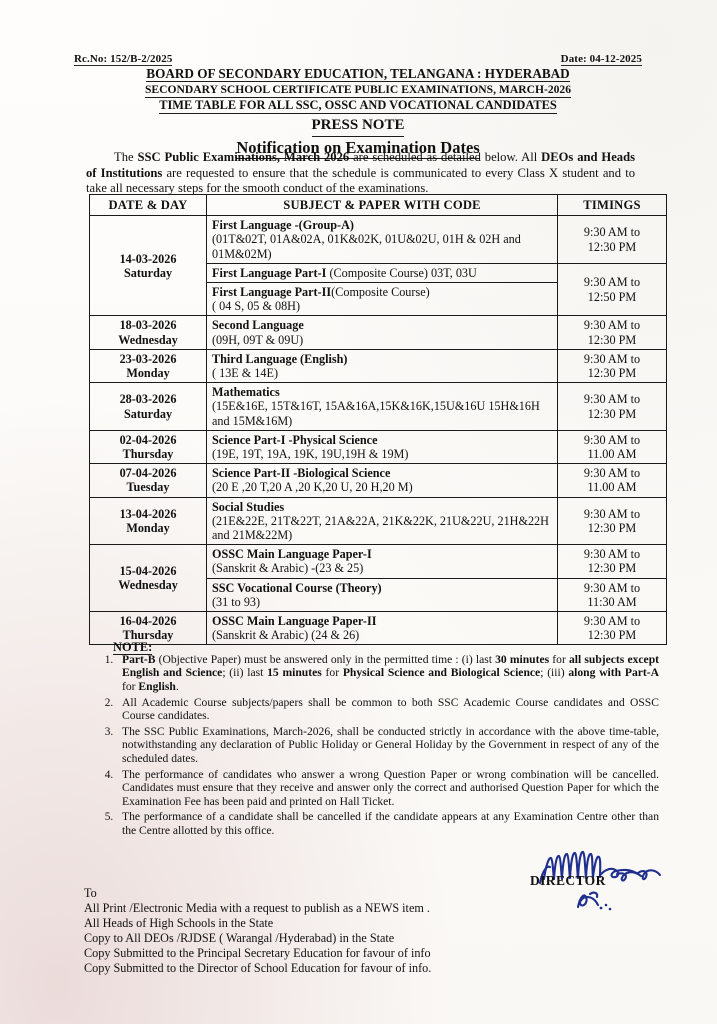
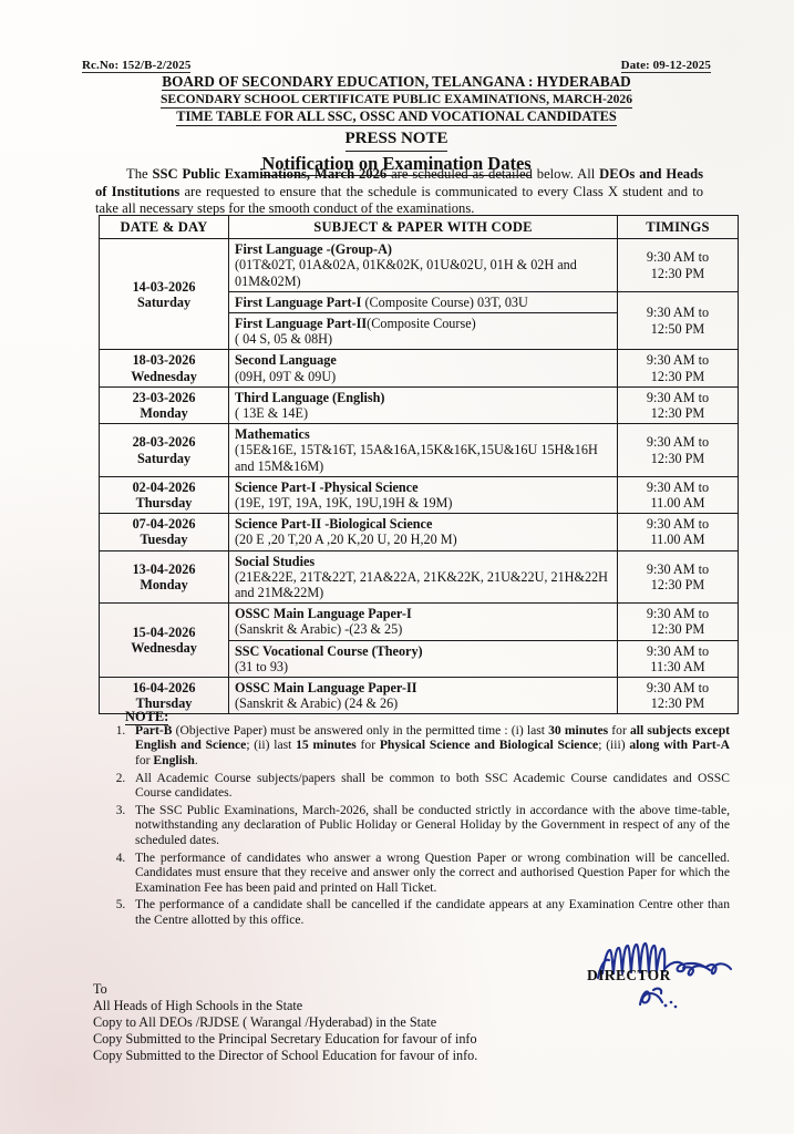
  Rc.No: 152/B-2/2025
- Date: 04-12-2025
+ Date: 09-12-2025
  BOARD OF SECONDARY EDUCATION, TELANGANA : HYDERABAD
  SECONDARY SCHOOL CERTIFICATE PUBLIC EXAMINATIONS, MARCH-2026
  TIME TABLE FOR ALL SSC, OSSC AND VOCATIONAL CANDIDATES
  PRESS NOTE
  Notification on Examination Dates
  The SSC Public Examinations, March 2026 are scheduled as detailed below. All DEOs and Heads of Institutions are requested to ensure that the schedule is communicated to every Class X student and to take all necessary steps for the smooth conduct of the examinations.
  DATE & DAY	SUBJECT & PAPER WITH CODE	TIMINGS
  14-03-2026Saturday	First Language -(Group-A)(01T&02T, 01A&02A, 01K&02K, 01U&02U, 01H & 02H and 01M&02M)	9:30 AM to12:30 PM
  First Language Part-I (Composite Course) 03T, 03U	9:30 AM to12:50 PM
  First Language Part-II(Composite Course)( 04 S, 05 & 08H)
  18-03-2026Wednesday	Second Language(09H, 09T & 09U)	9:30 AM to12:30 PM
  23-03-2026Monday	Third Language (English)( 13E & 14E)	9:30 AM to12:30 PM
  28-03-2026Saturday	Mathematics(15E&16E, 15T&16T, 15A&16A,15K&16K,15U&16U 15H&16H and 15M&16M)	9:30 AM to12:30 PM
  02-04-2026Thursday	Science Part-I -Physical Science(19E, 19T, 19A, 19K, 19U,19H & 19M)	9:30 AM to11.00 AM
  07-04-2026Tuesday	Science Part-II -Biological Science(20 E ,20 T,20 A ,20 K,20 U, 20 H,20 M)	9:30 AM to11.00 AM
  13-04-2026Monday	Social Studies(21E&22E, 21T&22T, 21A&22A, 21K&22K, 21U&22U, 21H&22H and 21M&22M)	9:30 AM to12:30 PM
  15-04-2026Wednesday	OSSC Main Language Paper-I(Sanskrit & Arabic) -(23 & 25)	9:30 AM to12:30 PM
  SSC Vocational Course (Theory)(31 to 93)	9:30 AM to11:30 AM
  16-04-2026Thursday	OSSC Main Language Paper-II(Sanskrit & Arabic) (24 & 26)	9:30 AM to12:30 PM
  NOTE:
  Part-B (Objective Paper) must be answered only in the permitted time : (i) last 30 minutes for all subjects except English and Science; (ii) last 15 minutes for Physical Science and Biological Science; (iii) along with Part-A for English.
  All Academic Course subjects/papers shall be common to both SSC Academic Course candidates and OSSC Course candidates.
  The SSC Public Examinations, March-2026, shall be conducted strictly in accordance with the above time-table, notwithstanding any declaration of Public Holiday or General Holiday by the Government in respect of any of the scheduled dates.
  The performance of candidates who answer a wrong Question Paper or wrong combination will be cancelled. Candidates must ensure that they receive and answer only the correct and authorised Question Paper for which the Examination Fee has been paid and printed on Hall Ticket.
  The performance of a candidate shall be cancelled if the candidate appears at any Examination Centre other than the Centre allotted by this office.
  DIRECTOR
  To
- All Print /Electronic Media with a request to publish as a NEWS item .
  All Heads of High Schools in the State
  Copy to All DEOs /RJDSE ( Warangal /Hyderabad) in the State
  Copy Submitted to the Principal Secretary Education for favour of info
  Copy Submitted to the Director of School Education for favour of info.
